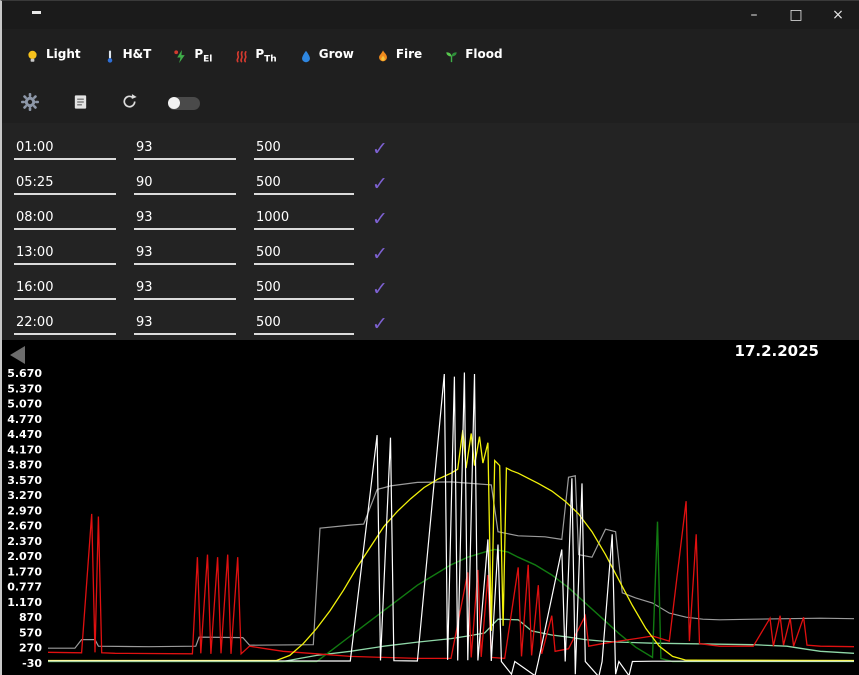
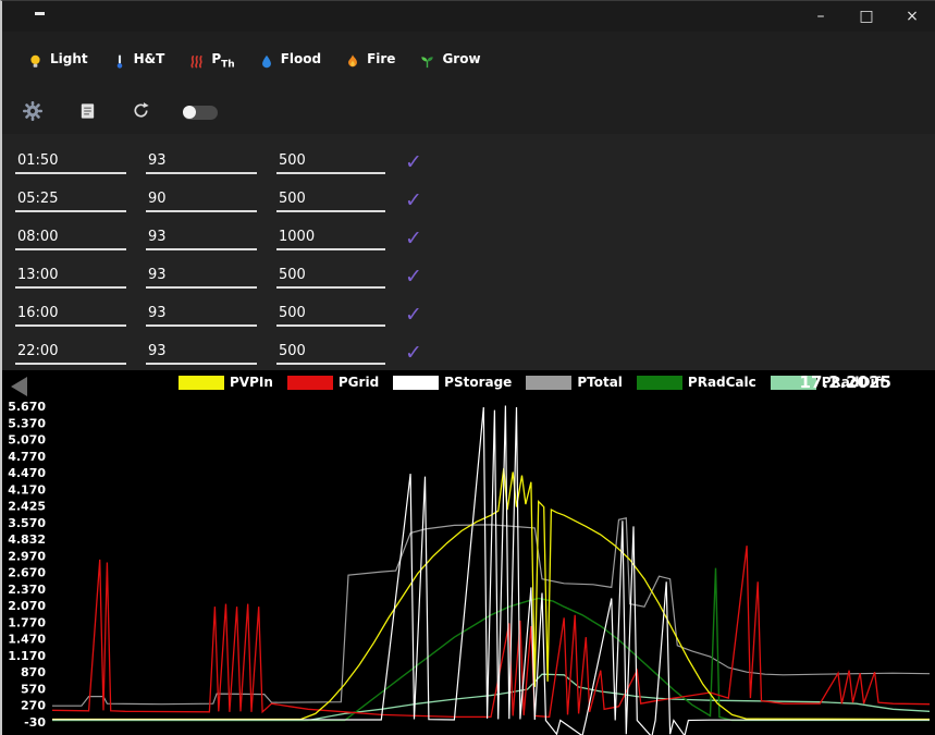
  –
  □
  ×
  Light
  H&T
- PEl
  PTh
- Grow
+ Flood
  Fire
- Flood
+ Grow
- 01:00
+ 01:50
  93
  500
  ✓
  05:25
  90
  500
  ✓
  08:00
  93
  1000
  ✓
  13:00
  93
  500
  ✓
  16:00
  93
  500
  ✓
  22:00
  93
  500
  ✓
  5.670
  5.370
  5.070
  4.770
  4.470
  4.170
- 3.870
+ 2.425
  3.570
- 3.270
+ 4.832
  2.970
  2.670
  2.370
  2.070
  1.770
- 0.777
+ 1.470
  1.170
  870
  570
  270
  -30
+ PVPIn
+ PGrid
+ PStorage
+ PTotal
+ PRadCalc
+ PRadDiff
  17.2.2025
